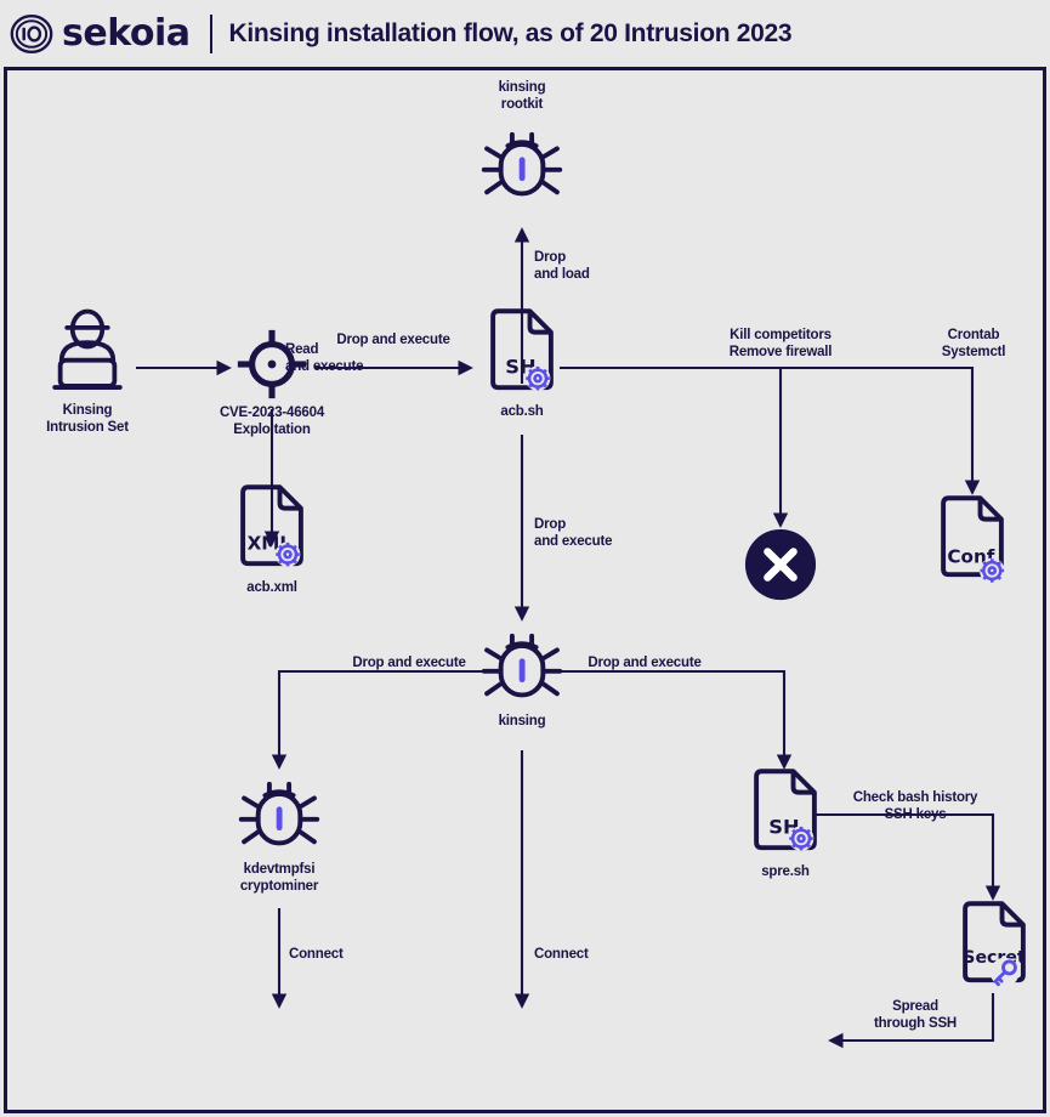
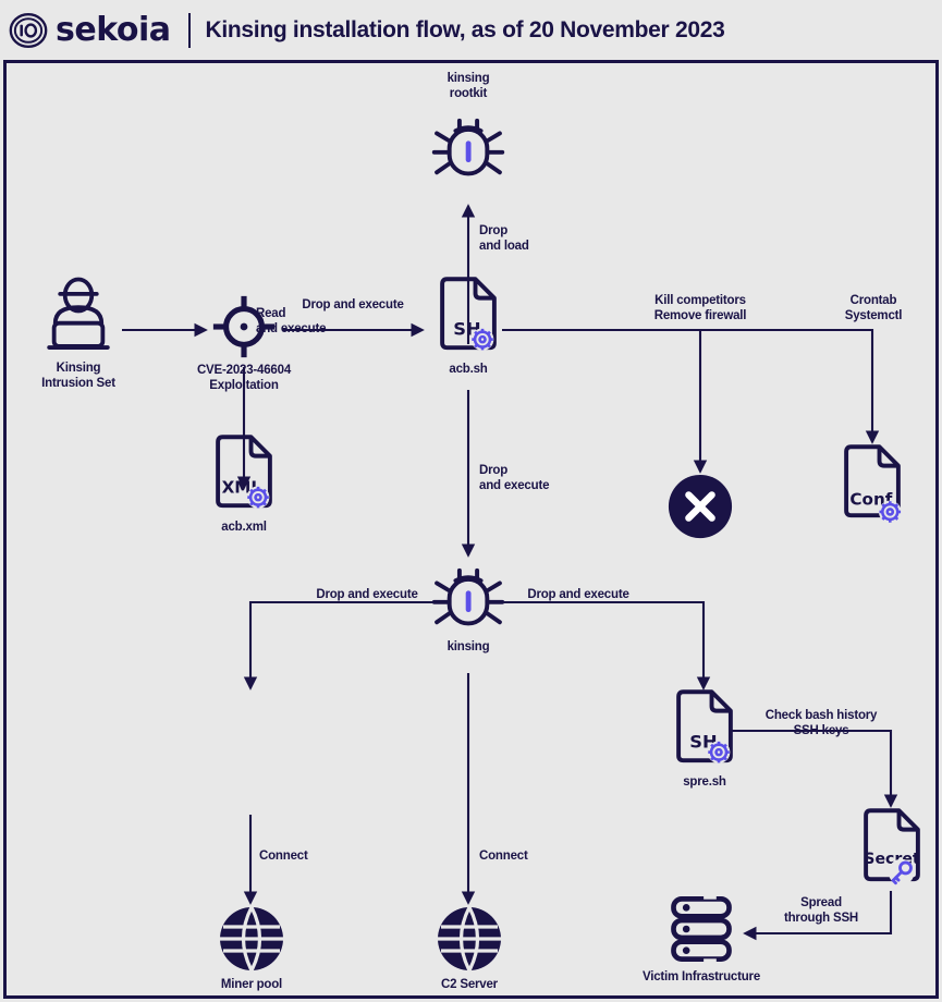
  sekoia
- Kinsing installation flow, as of 20 Intrusion 2023
+ Kinsing installation flow, as of 20 November 2023
  Drop and execute
  Read
  execute
  Drop
  and load
  Drop
  and execute
  Kill competitors
  Remove firewall
  Crontab
  Systemctl
  Drop and execute
  Drop and execute
  Connect
  Connect
  Check bash history
  SSH keys
  Spread
  through SSH
  kinsing
  rootkit
  Kinsing
  Intrusion Set
  CVE-2023-46604
  Exploitation
  SH
  acb.sh
  acb.xml
  Conf
  kinsing
- kdevtmpfsi
- cryptominer
  SH
  spre.sh
  Secet
+ Miner pool
+ C2 Server
+ Victim Infrastructure
